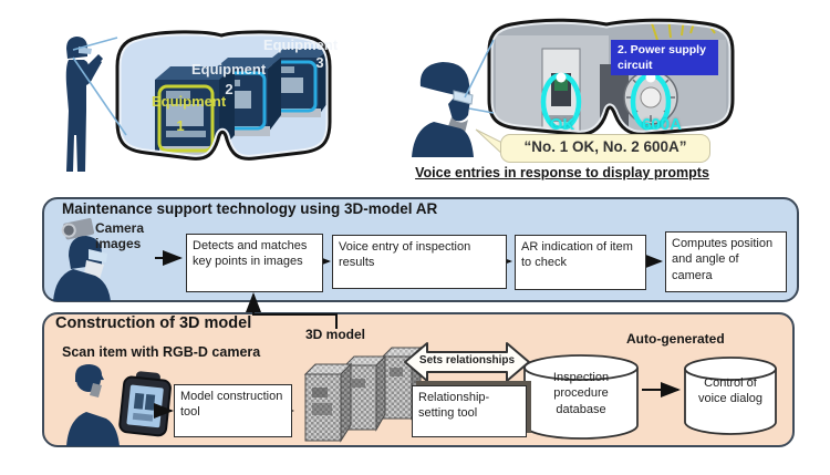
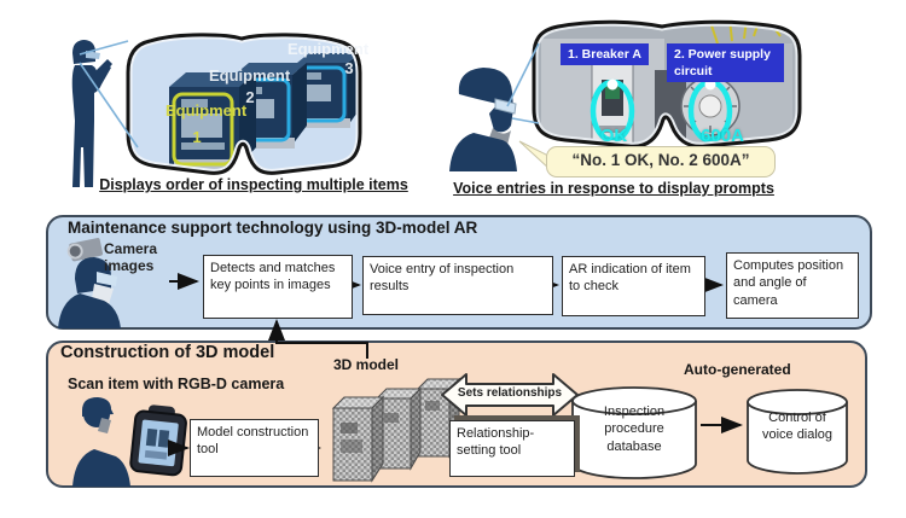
  Equipment
  1
  Equipment
  2
  Equipment
  3
+ Displays order of inspecting multiple items
+ 1. Breaker A
  2. Power supply circuit
  OK
  600A
  “No. 1 OK, No. 2 600A”
  Voice entries in response to display prompts
  Maintenance support technology using 3D-model AR
  Camera images
  Detects and matches key points in images
  Voice entry of inspection results
  AR indication of item to check
  Computes position and angle of camera
  Construction of 3D model
  Scan item with RGB-D camera
  Model construction tool
  3D model
  Sets relationships
  Relationship-setting tool
  Inspection procedure database
  Auto-generated
  Control of voice dialog
